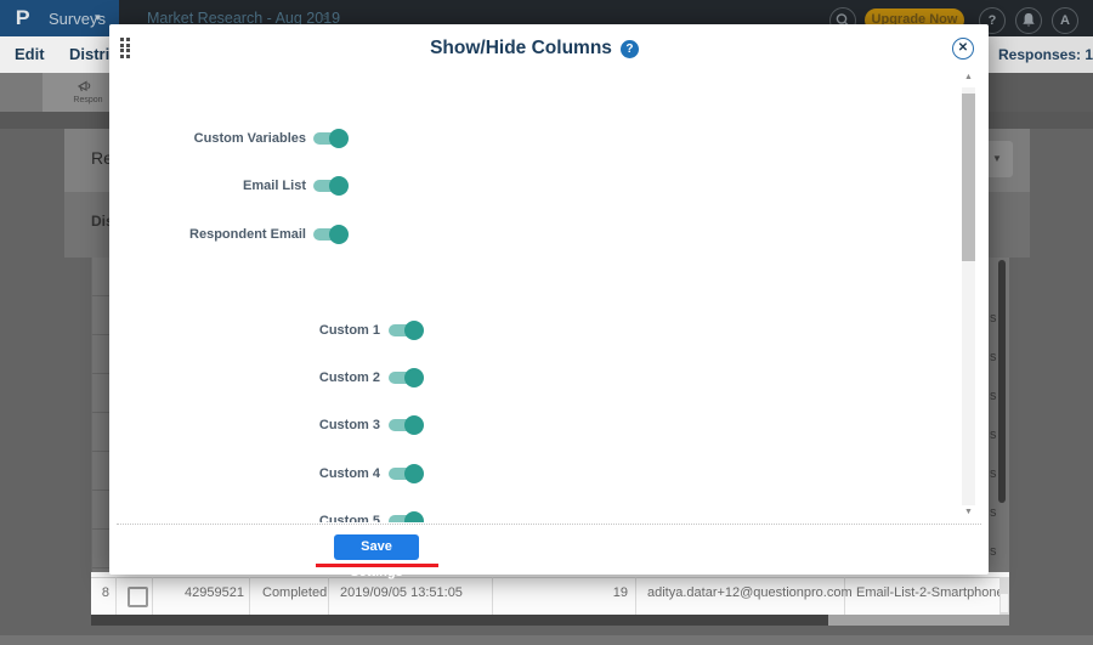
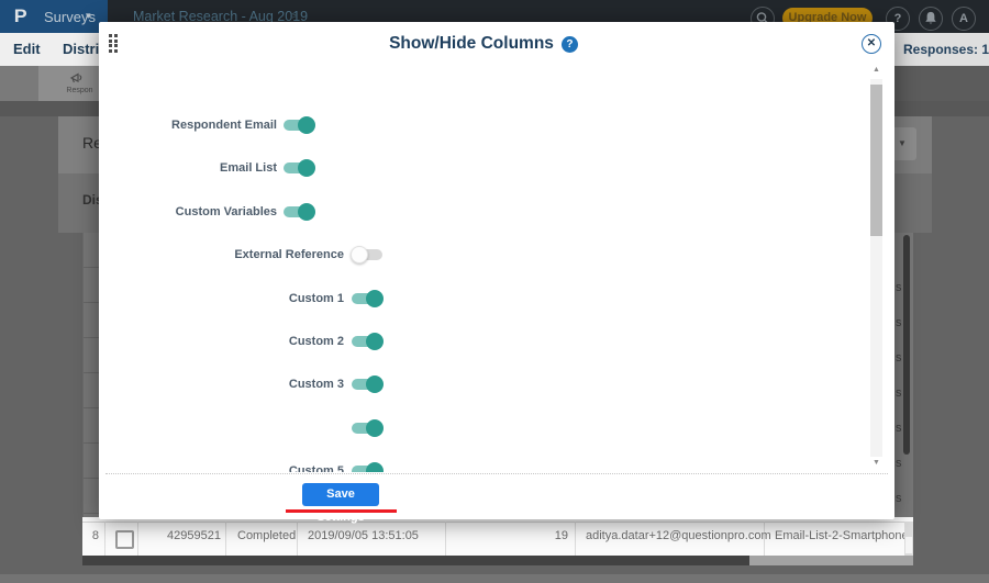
  P
  Surveys
  ▾
  Market Research - Aug 2019
  >
  Upgrade Now
  ?
  A
  Edit
  Responses: 1
  Re
  ▼
  s
  s
  s
  s
  s
  s
  s
  8
  42959521
  Completed
  2019/09/05 13:51:05
  19
  aditya.datar+12@questionpro.com
  Email-List-2-Smartphon
  Show/Hide Columns
  ?
  ✕
- Custom Variables
+ Respondent Email
  Email List
- Respondent Email
+ Custom Variables
+ External Reference
  Custom 1
  Custom 2
  Custom 3
- Custom 4
  Custom 5
  Save Settings
